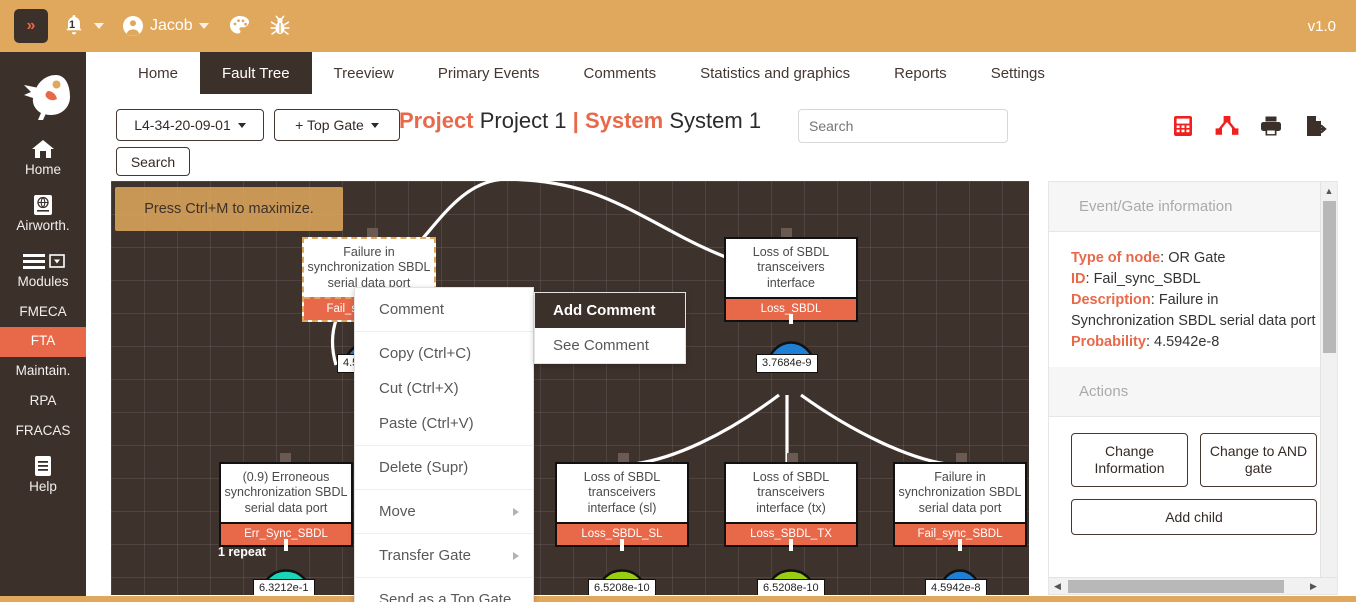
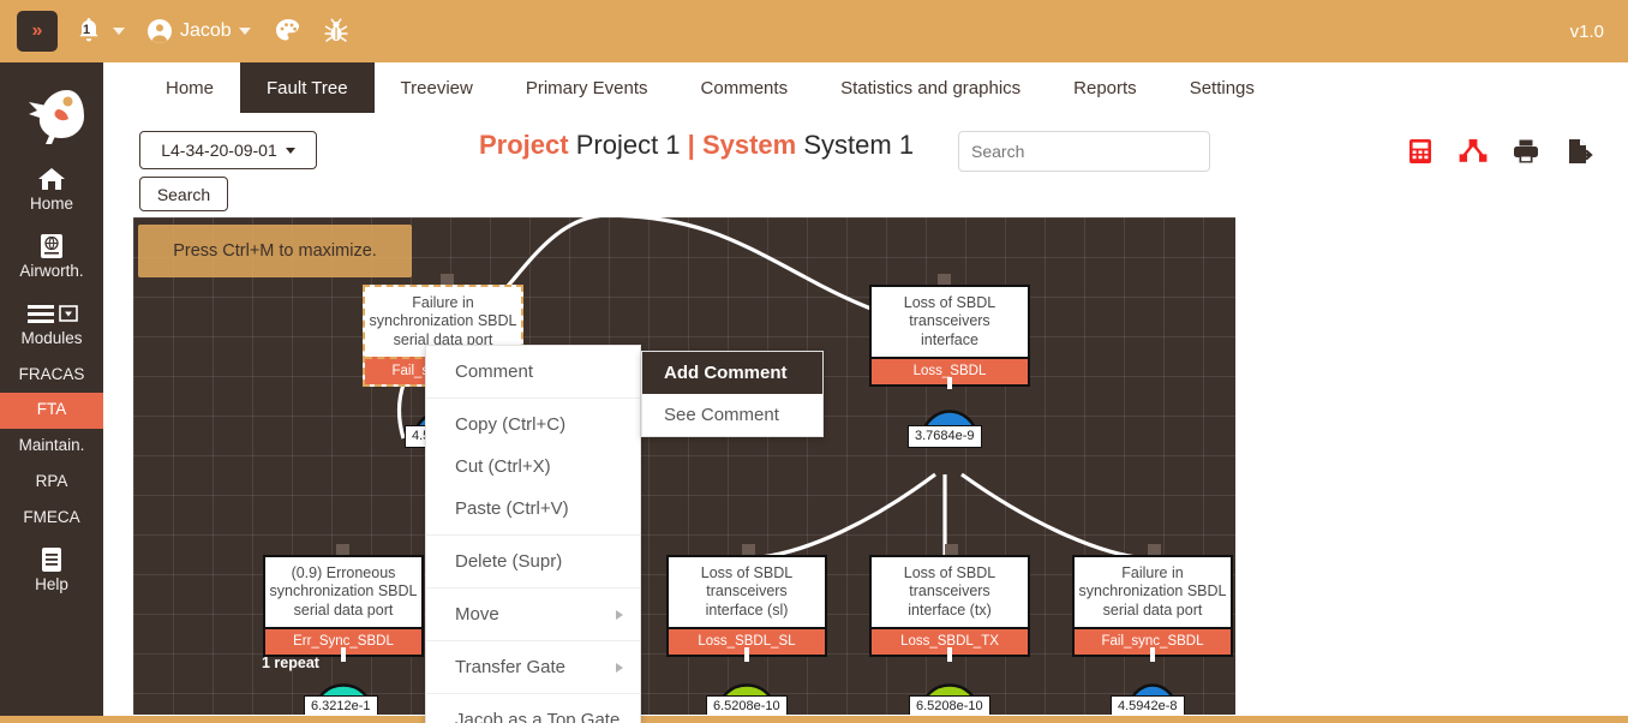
  »
  1
  Jacob
  v1.0
  Home
  Airworth.
  Modules
- FMECA
+ FRACAS
  FTA
  Maintain.
  RPA
- FRACAS
+ FMECA
  Help
  Home
  Fault Tree
  Treeview
  Primary Events
  Comments
  Statistics and graphics
  Reports
  Settings
  L4-34-20-09-01
- + Top Gate
  Search
  Project Project 1 | System System 1
  Search
  Failure in
  synchronization SBDL
  serial data port
  Loss of SBDL
  transceivers
  interface
  Loss_SBDL
  3.7684e-9
  (0.9) Erroneous
  synchronization SBDL
  serial data port
  Err_Sync_SBDL
  1 repeat
  6.3212e-1
  Loss of SBDL
  transceivers
  interface (sl)
  Loss_SBDL_SL
  6.5208e-10
  Loss of SBDL
  transceivers
  interface (tx)
  Loss_SBDL_TX
  6.5208e-10
  Failure in
  synchronization SBDL
  serial data port
  Fail_sync_SBDL
  4.5942e-8
  Press Ctrl+M to maximize.
  Comment
  Copy (Ctrl+C)
  Cut (Ctrl+X)
  Paste (Ctrl+V)
  Delete (Supr)
  Move
  Transfer Gate
- Send as a Top Gate
+ Jacob as a Top Gate
  Add Comment
  See Comment
- Event/Gate information
- Type of node: OR Gate
- ID: Fail_sync_SBDL
- Description: Failure in Synchronization SBDL serial data port
- Probability: 4.5942e-8
- Actions
- Change Information
- Change to AND gate
- Add child
- ▲
- ◀
- ▶
